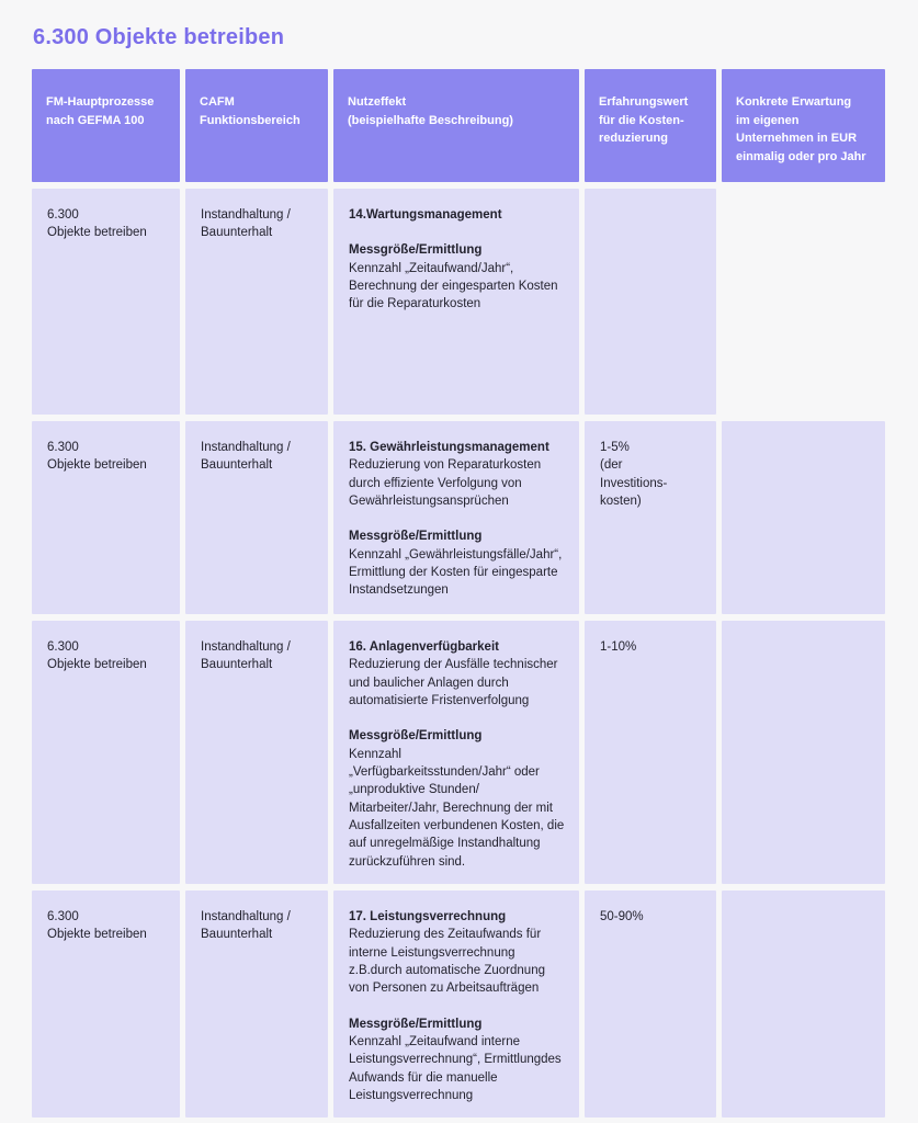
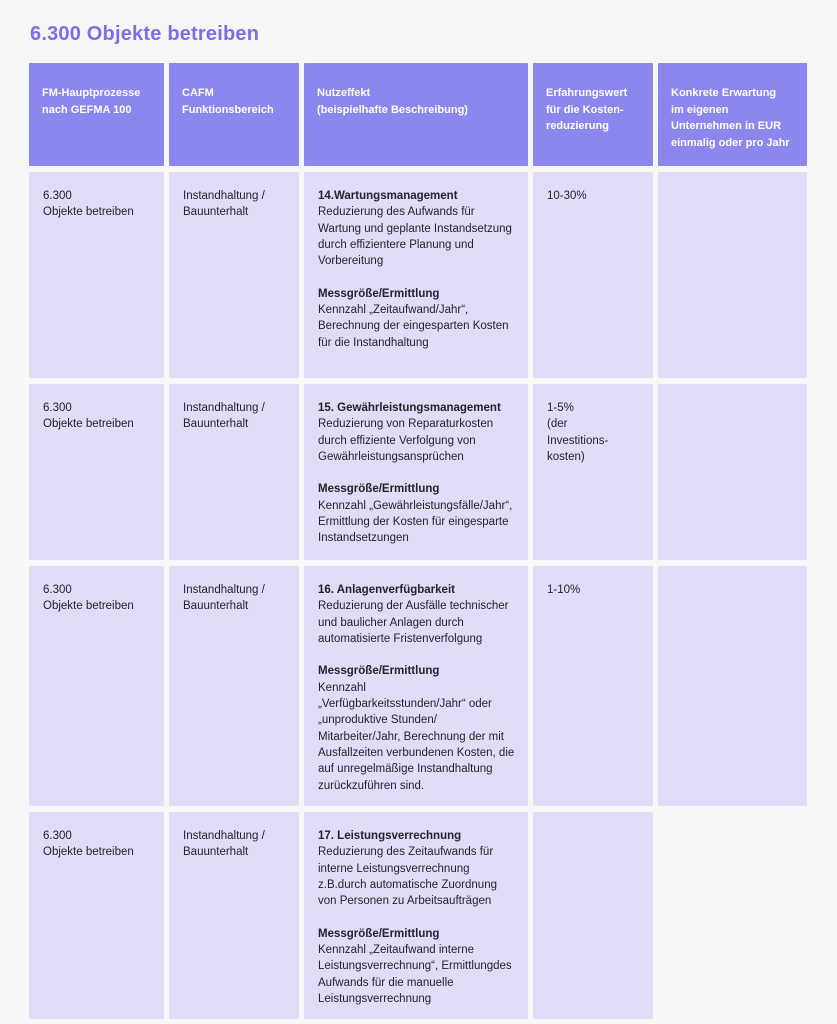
  6.300 Objekte betreiben
  FM-Hauptprozesse
  nach GEFMA 100
  CAFM
  Funktionsbereich
  Nutzeffekt
  (beispielhafte Beschreibung)
  Erfahrungswert
  für die Kosten-
  reduzierung
  Konkrete Erwartung
  im eigenen
  Unternehmen in EUR
  einmalig oder pro Jahr
  6.300
  Objekte betreiben
  Instandhaltung /
  Bauunterhalt
  14.Wartungsmanagement
+ Reduzierung des Aufwands für Wartung und geplante Instandsetzung durch effizientere Planung und Vorbereitung
  Messgröße/Ermittlung
- Kennzahl „Zeitaufwand/Jahr“, Berechnung der eingesparten Kosten für die Reparaturkosten
+ Kennzahl „Zeitaufwand/Jahr“, Berechnung der eingesparten Kosten für die Instandhaltung
+ 10-30%
  6.300
  Objekte betreiben
  Instandhaltung /
  Bauunterhalt
  15. Gewährleistungsmanagement
  Reduzierung von Reparaturkosten durch effiziente Verfolgung von Gewährleistungsansprüchen
  Messgröße/Ermittlung
  Kennzahl „Gewährleistungsfälle/Jahr“, Ermittlung der Kosten für eingesparte Instandsetzungen
  1-5%
  (der
  Investitions-
  kosten)
  6.300
  Objekte betreiben
  Instandhaltung /
  Bauunterhalt
  16. Anlagenverfügbarkeit
  Reduzierung der Ausfälle technischer und baulicher Anlagen durch automatisierte Fristenverfolgung
  Messgröße/Ermittlung
  Kennzahl „Verfügbarkeitsstunden/Jahr“ oder „unproduktive Stunden/ Mitarbeiter/Jahr, Berechnung der mit Ausfallzeiten verbundenen Kosten, die auf unregelmäßige Instandhaltung zurückzuführen sind.
  1-10%
  6.300
  Objekte betreiben
  Instandhaltung /
  Bauunterhalt
  17. Leistungsverrechnung
  Reduzierung des Zeitaufwands für interne Leistungsverrechnung z.B.durch automatische Zuordnung von Personen zu Arbeitsaufträgen
  Messgröße/Ermittlung
  Kennzahl „Zeitaufwand interne Leistungsverrechnung“, Ermittlungdes Aufwands für die manuelle Leistungsverrechnung
- 50-90%
